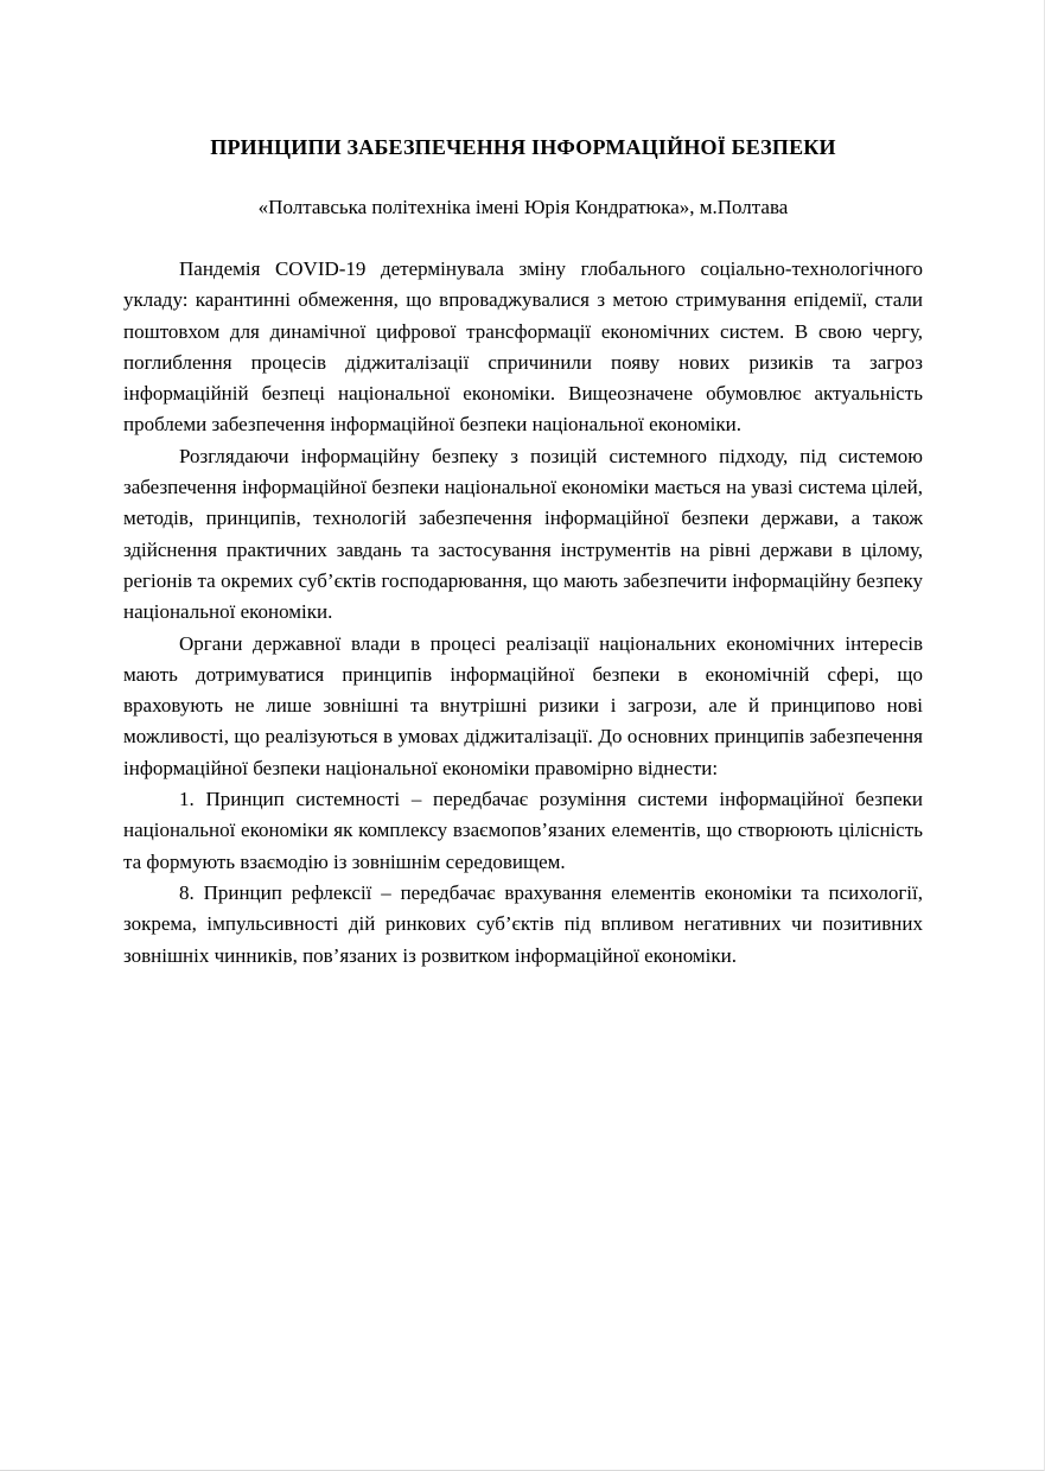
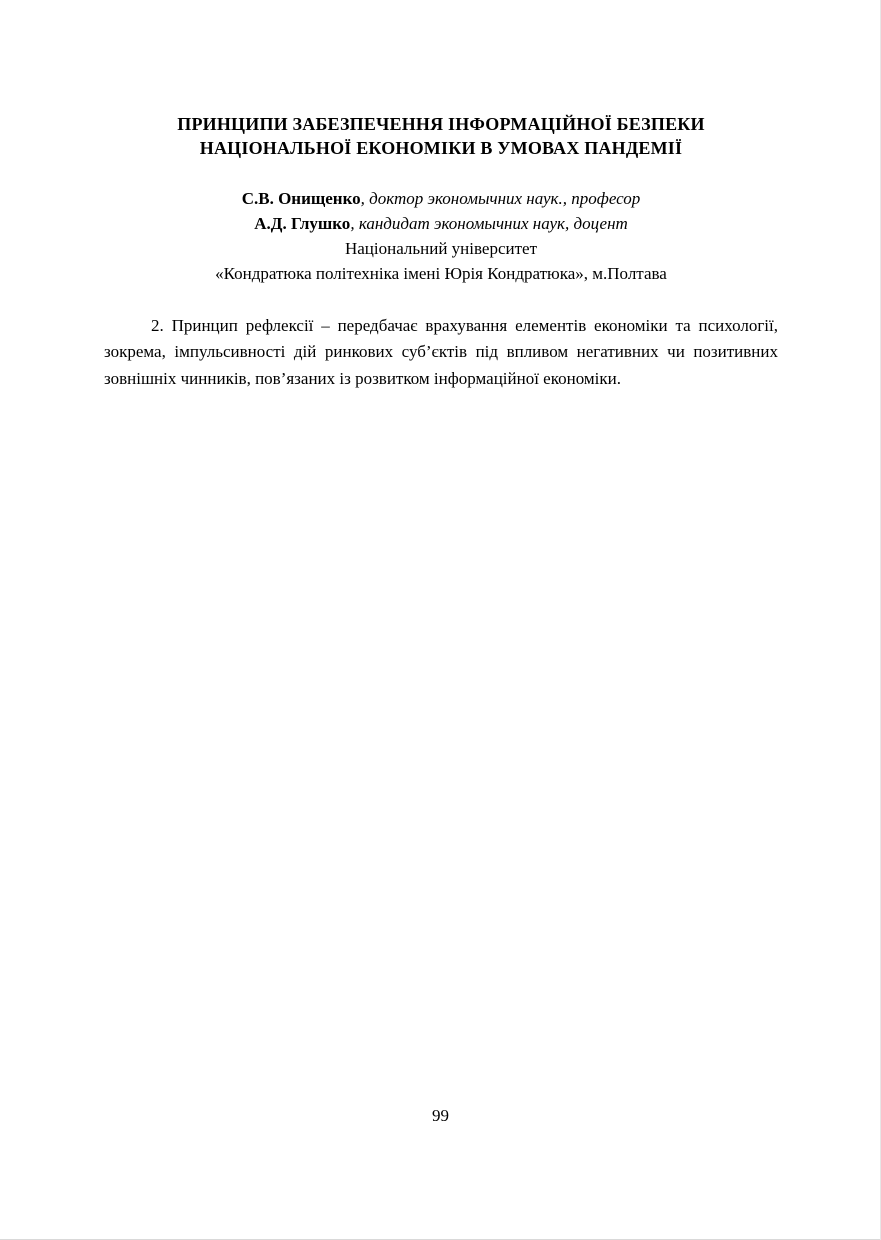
  ПРИНЦИПИ ЗАБЕЗПЕЧЕННЯ ІНФОРМАЦІЙНОЇ БЕЗПЕКИ
+ НАЦІОНАЛЬНОЇ ЕКОНОМІКИ В УМОВАХ ПАНДЕМІЇ
+ С.В. Онищенко, доктор экономычних наук., професор
+ А.Д. Глушко, кандидат экономычних наук, доцент
+ Національний університет
- «Полтавська політехніка імені Юрія Кондратюка», м.Полтава
+ «Кондратюка політехніка імені Юрія Кондратюка», м.Полтава
- Пандемія COVID-19 детермінувала зміну глобального соціально-технологічного укладу: карантинні обмеження, що впроваджувалися з метою стримування епідемії, стали поштовхом для динамічної цифрової трансформації економічних систем. В свою чергу, поглиблення процесів діджиталізації спричинили появу нових ризиків та загроз інформаційній безпеці національної економіки. Вищеозначене обумовлює актуальність проблеми забезпечення інформаційної безпеки національної економіки.
- Розглядаючи інформаційну безпеку з позицій системного підходу, під системою забезпечення інформаційної безпеки національної економіки мається на увазі система цілей, методів, принципів, технологій забезпечення інформаційної безпеки держави, а також здійснення практичних завдань та застосування інструментів на рівні держави в цілому, регіонів та окремих суб’єктів господарювання, що мають забезпечити інформаційну безпеку національної економіки.
- Органи державної влади в процесі реалізації національних економічних інтересів мають дотримуватися принципів інформаційної безпеки в економічній сфері, що враховують не лише зовнішні та внутрішні ризики і загрози, але й принципово нові можливості, що реалізуються в умовах діджиталізації. До основних принципів забезпечення інформаційної безпеки національної економіки правомірно віднести:
- 1. Принцип системності – передбачає розуміння системи інформаційної безпеки національної економіки як комплексу взаємопов’язаних елементів, що створюють цілісність та формують взаємодію із зовнішнім середовищем.
- 8. Принцип рефлексії – передбачає врахування елементів економіки та психології, зокрема, імпульсивності дій ринкових суб’єктів під впливом негативних чи позитивних зовнішніх чинників, пов’язаних із розвитком інформаційної економіки.
+ 2. Принцип рефлексії – передбачає врахування елементів економіки та психології, зокрема, імпульсивності дій ринкових суб’єктів під впливом негативних чи позитивних зовнішніх чинників, пов’язаних із розвитком інформаційної економіки.
+ 99
